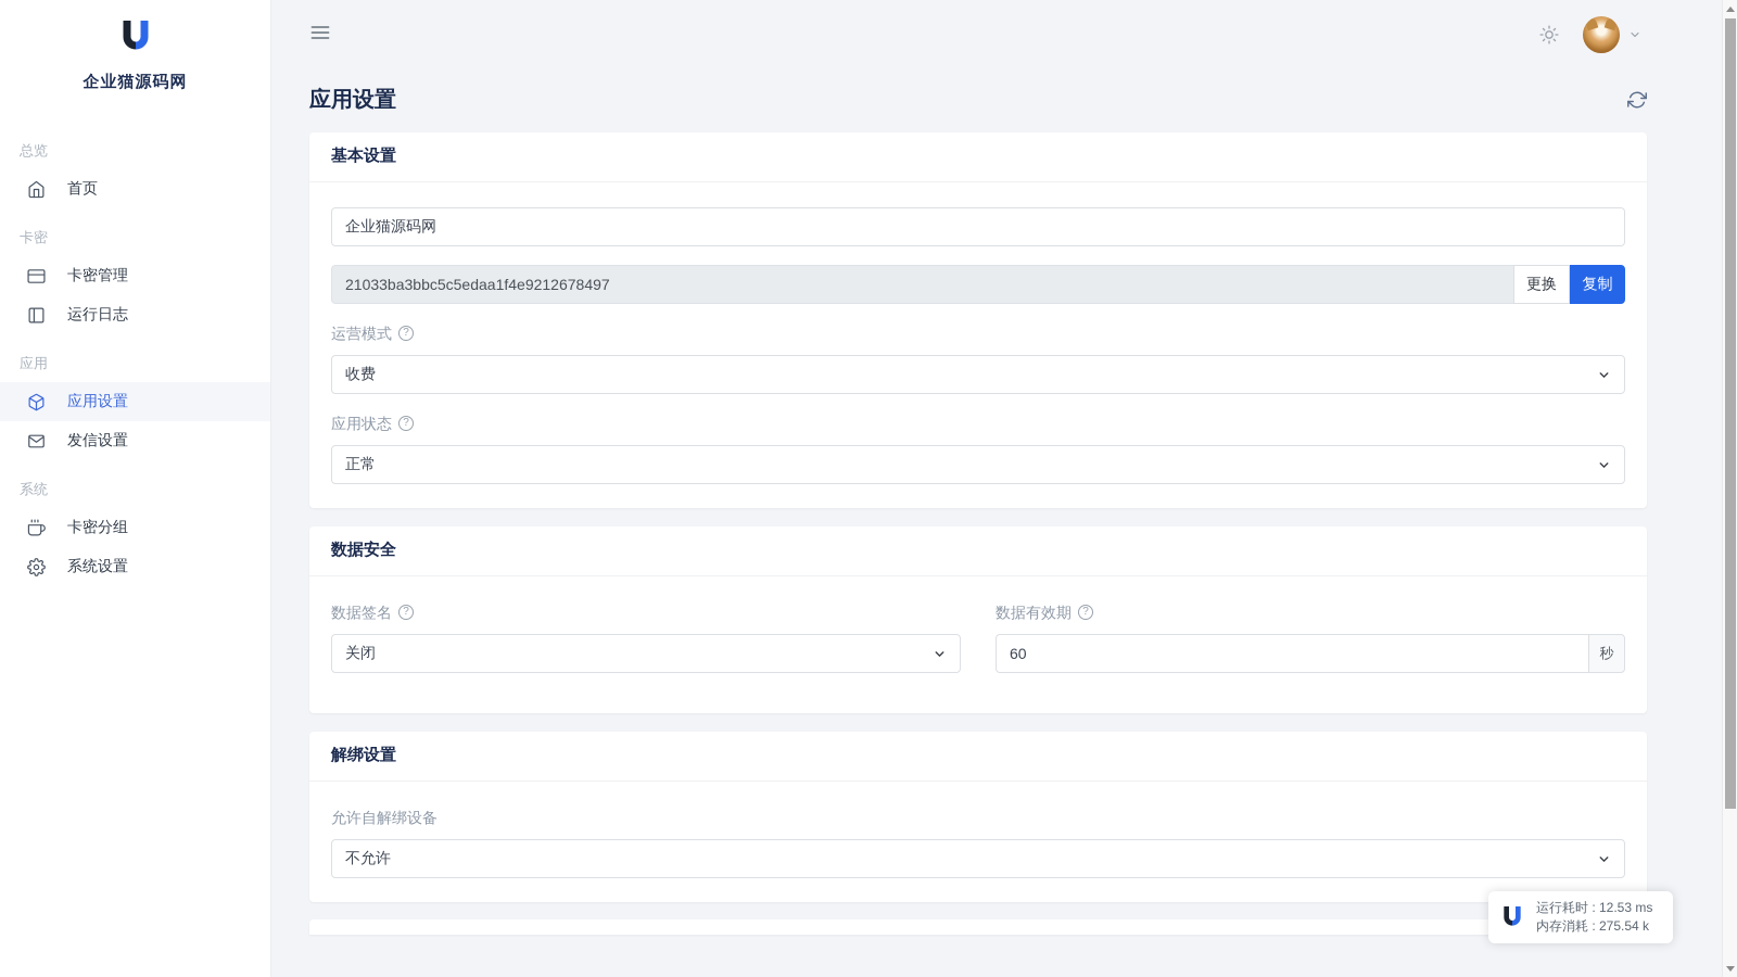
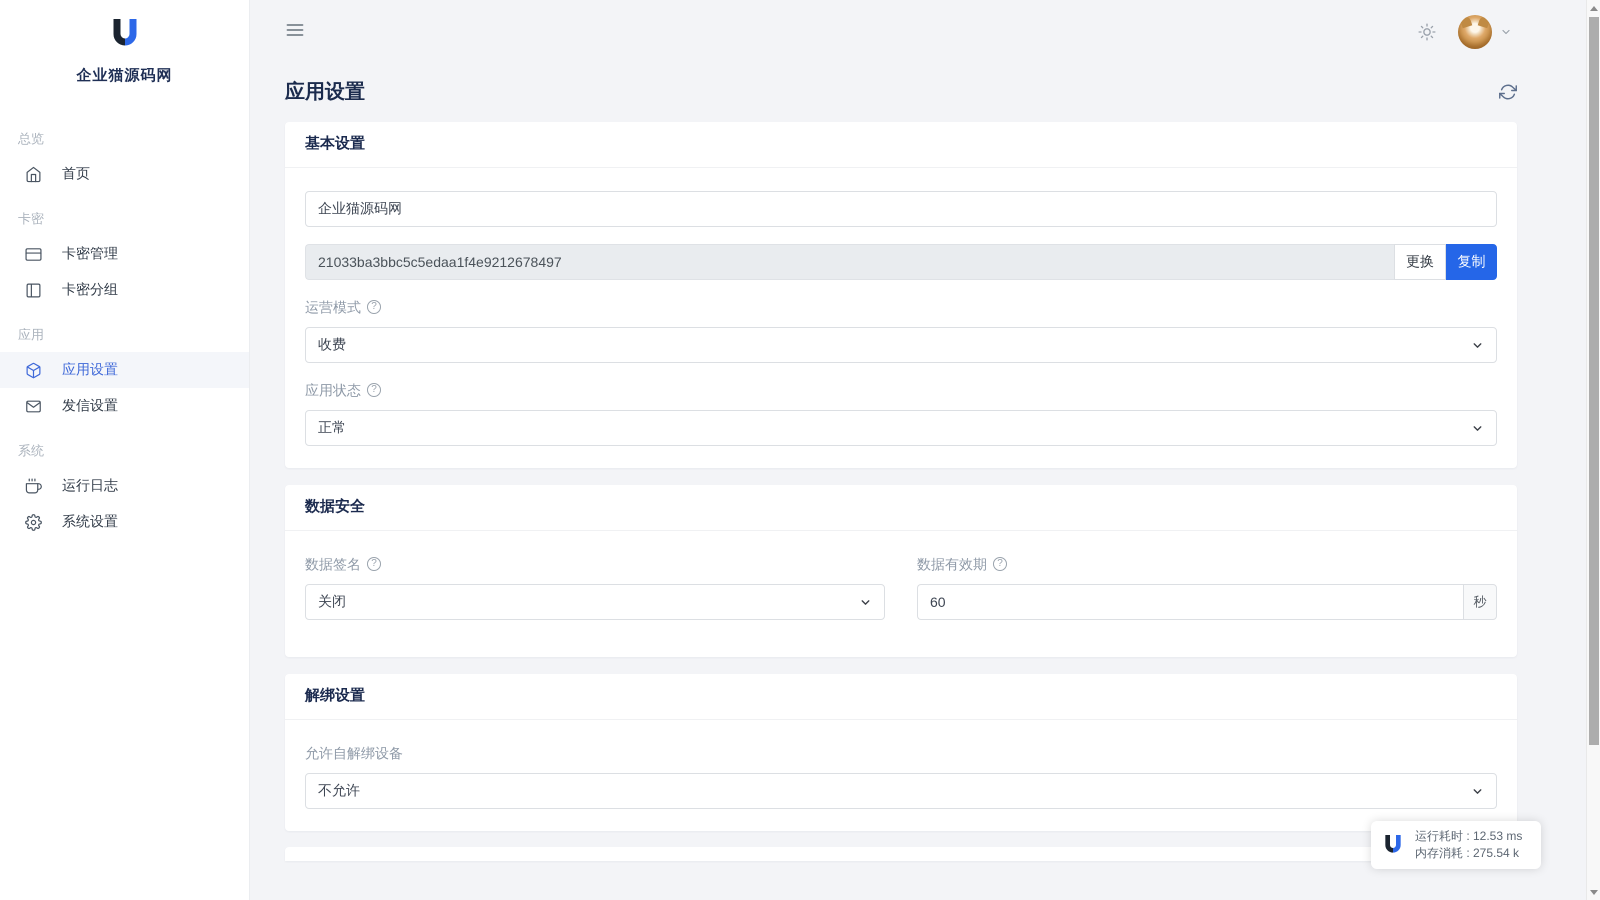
  企业猫源码网
  总览
  首页
  卡密
  卡密管理
- 运行日志
+ 卡密分组
  应用
  应用设置
  发信设置
  系统
- 卡密分组
+ 运行日志
  系统设置
  应用设置
  基本设置
  企业猫源码网
  21033ba3bbc5c5edaa1f4e9212678497
  更换
  复制
  运营模式
  收费
  应用状态
  正常
  数据安全
  数据签名
  关闭
  数据有效期
  60
  秒
  解绑设置
  允许自解绑设备
  不允许
  运行耗时 : 12.53 ms
  内存消耗 : 275.54 k
